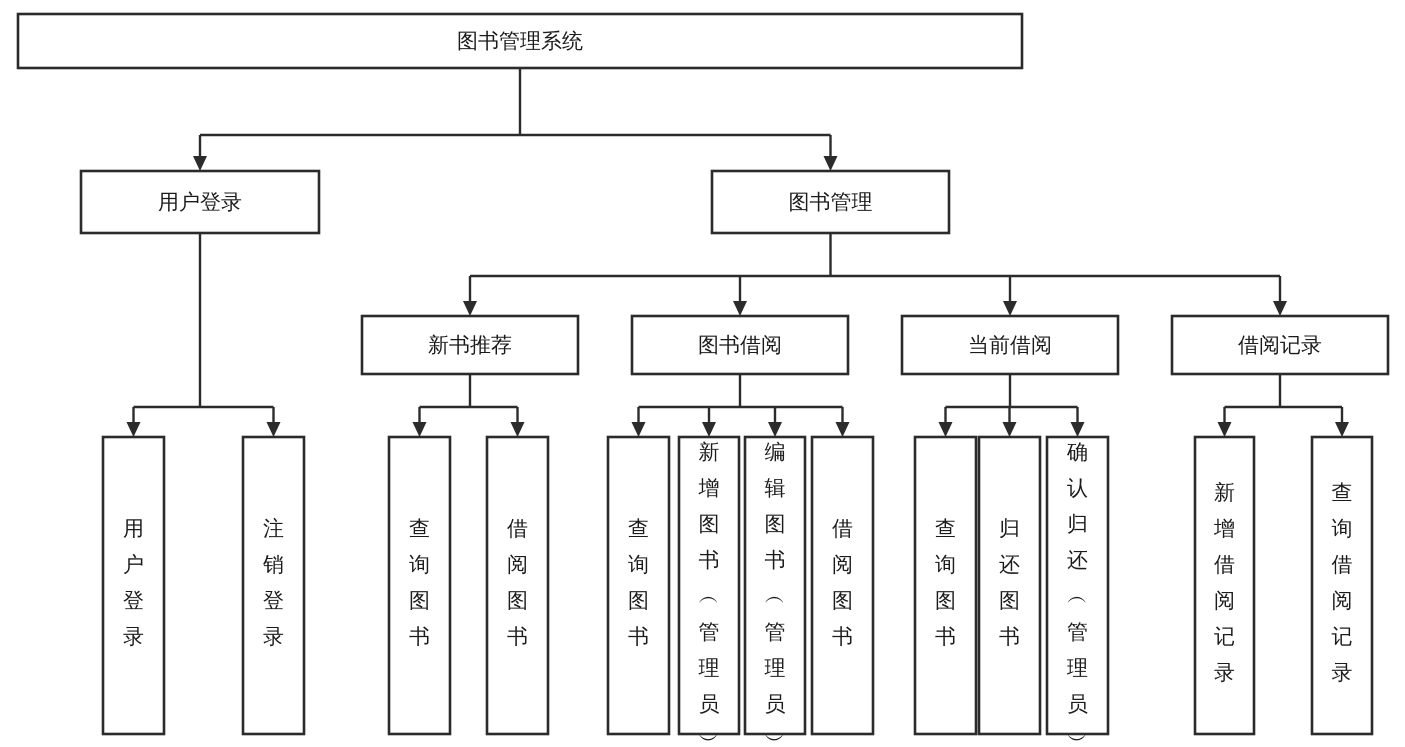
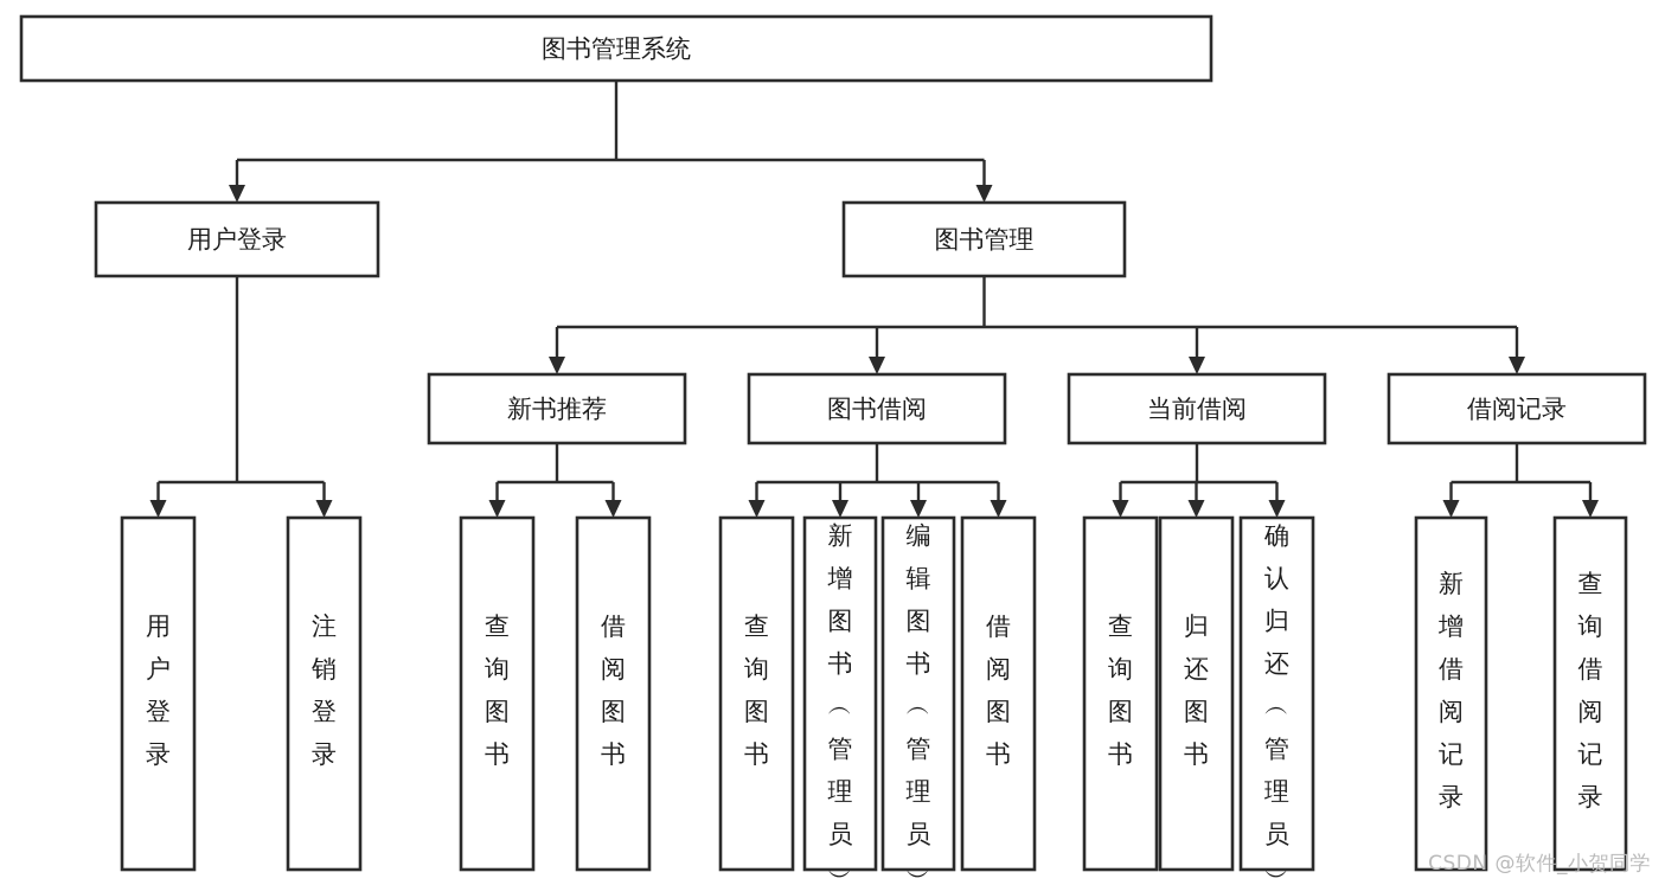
  图书管理系统
  用户登录
  图书管理
  新书推荐
  图书借阅
  当前借阅
  借阅记录
  用户登录
  注销登录
  查询图书
  借阅图书
  查询图书
  新增图书 ︵ 管理员 ︶
  编辑图书 ︵ 管理员 ︶
  借阅图书
  查询图书
  归还图书
  确认归还 ︵ 管理员 ︶
  新增借阅记录
  查询借阅记录
+ CSDN @软件_小贺同学
